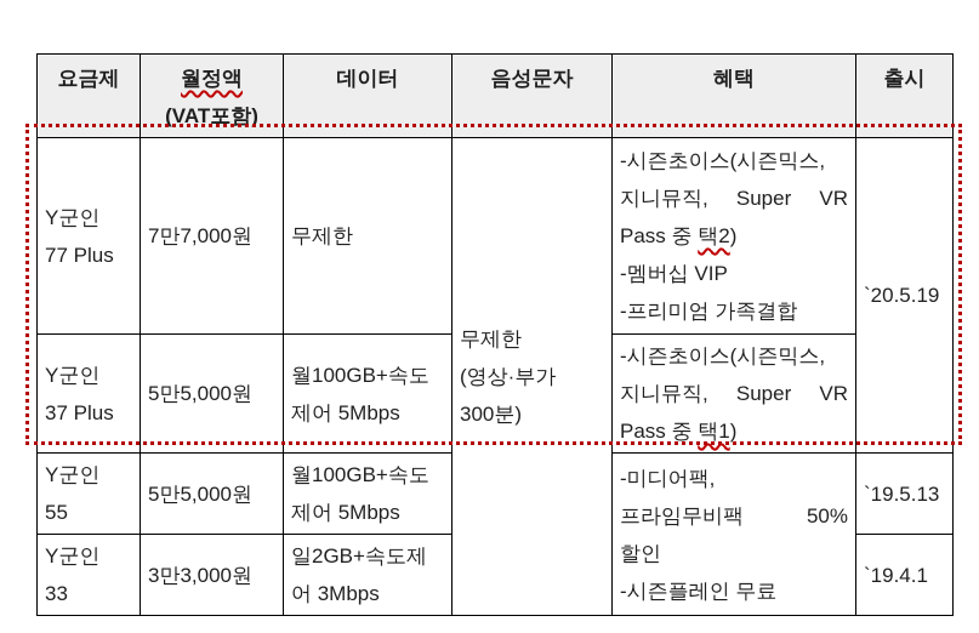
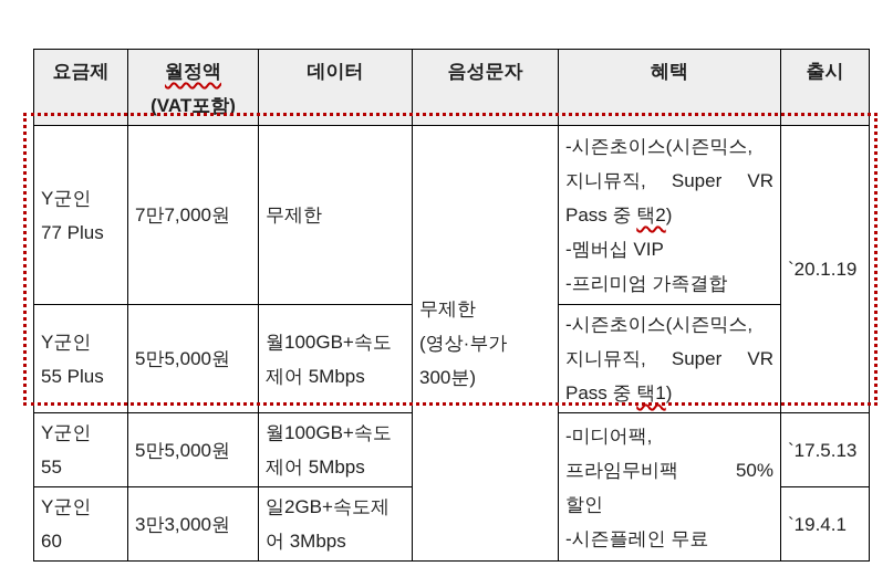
  요금제	월정액 (VAT포함)	데이터	음성문자	혜택	출시
- Y군인 77 Plus	7만7,000원	무제한	무제한 (영상·부가 300분)	-시즌초이스(시즌믹스, 지니뮤직, Super VR Pass 중 택2) -멤버십 VIP -프리미엄 가족결합	`20.5.19
+ Y군인 77 Plus	7만7,000원	무제한	무제한 (영상·부가 300분)	-시즌초이스(시즌믹스, 지니뮤직, Super VR Pass 중 택2) -멤버십 VIP -프리미엄 가족결합	`20.1.19
- Y군인 37 Plus	5만5,000원	월100GB+속도제어 5Mbps	-시즌초이스(시즌믹스, 지니뮤직, Super VR Pass 중 택1)
+ Y군인 55 Plus	5만5,000원	월100GB+속도제어 5Mbps	-시즌초이스(시즌믹스, 지니뮤직, Super VR Pass 중 택1)
- Y군인 55	5만5,000원	월100GB+속도제어 5Mbps	-미디어팩, 프라임무비팩 50% 할인 -시즌플레인 무료	`19.5.13
+ Y군인 55	5만5,000원	월100GB+속도제어 5Mbps	-미디어팩, 프라임무비팩 50% 할인 -시즌플레인 무료	`17.5.13
- Y군인 33	3만3,000원	일2GB+속도제어 3Mbps	`19.4.1
+ Y군인 60	3만3,000원	일2GB+속도제어 3Mbps	`19.4.1
